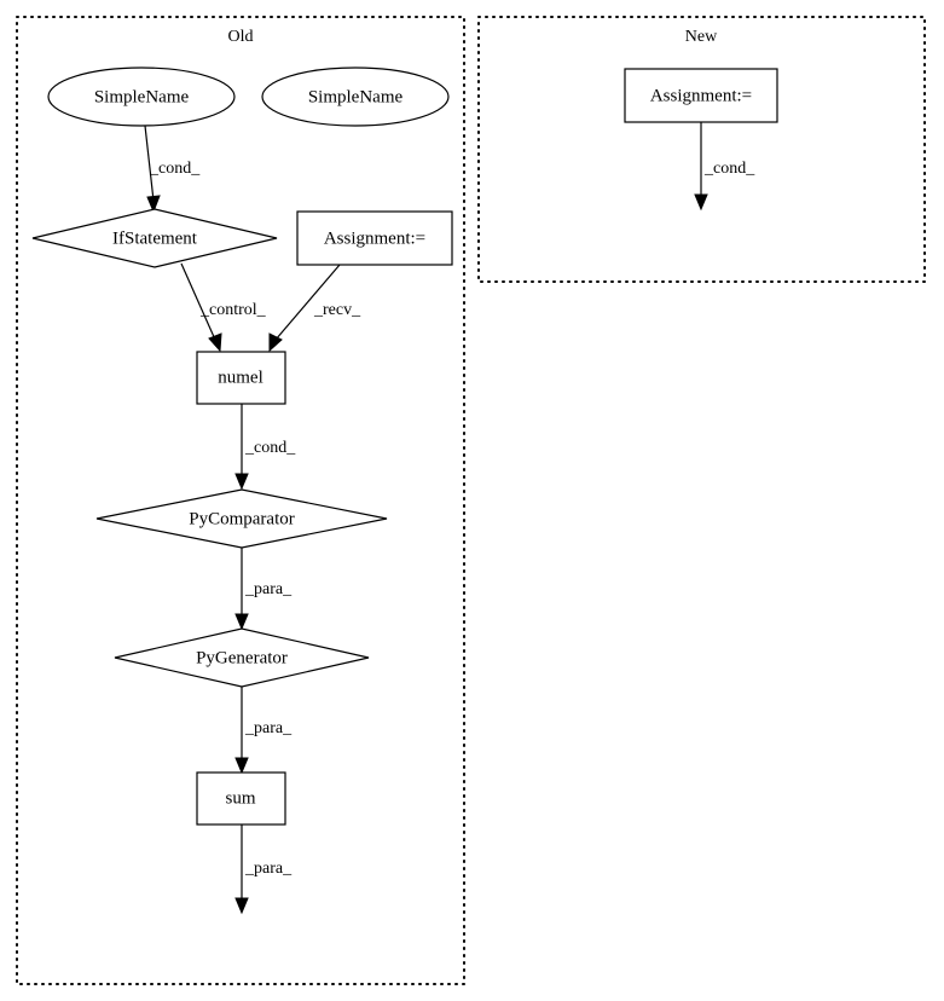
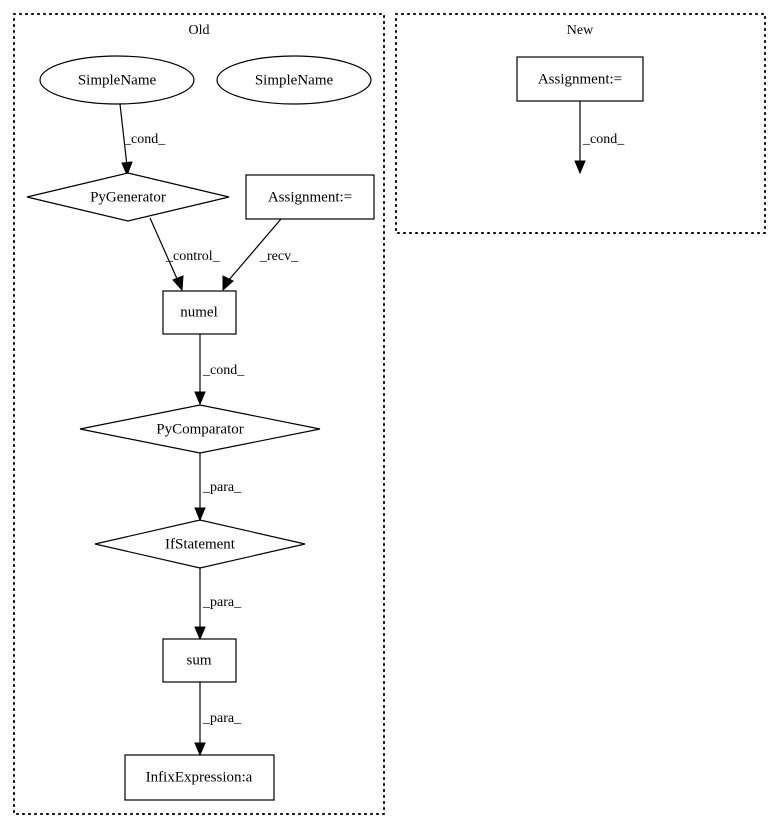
  Old
  New
  _cond_
  _control_
  _recv_
  _cond_
  _para_
  _para_
  _para_
  _cond_
  SimpleName
  SimpleName
- IfStatement
+ PyGenerator
  Assignment:=
  numel
  PyComparator
- PyGenerator
+ IfStatement
  sum
+ InfixExpression:a
  Assignment:=
